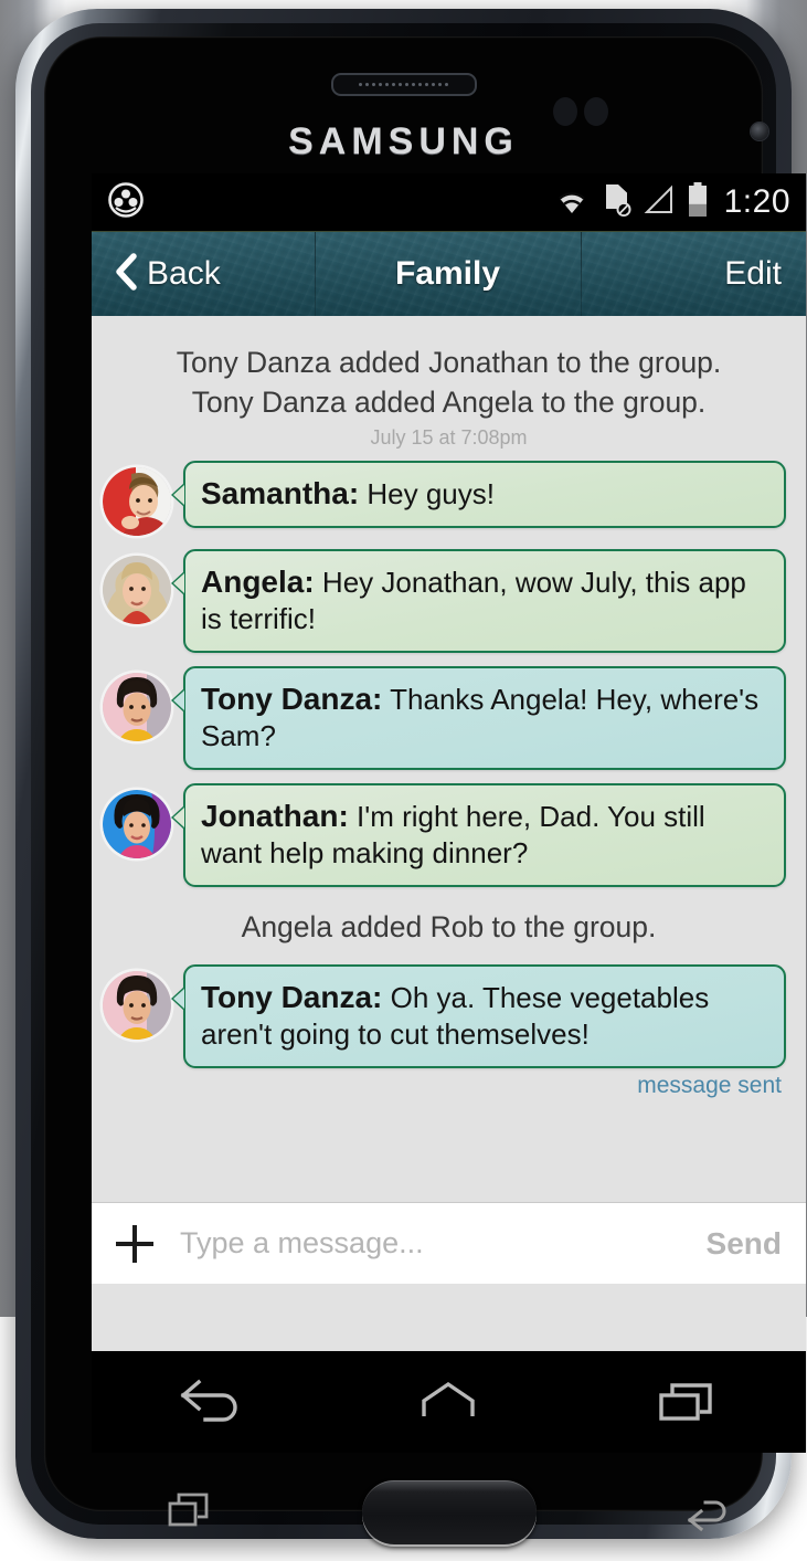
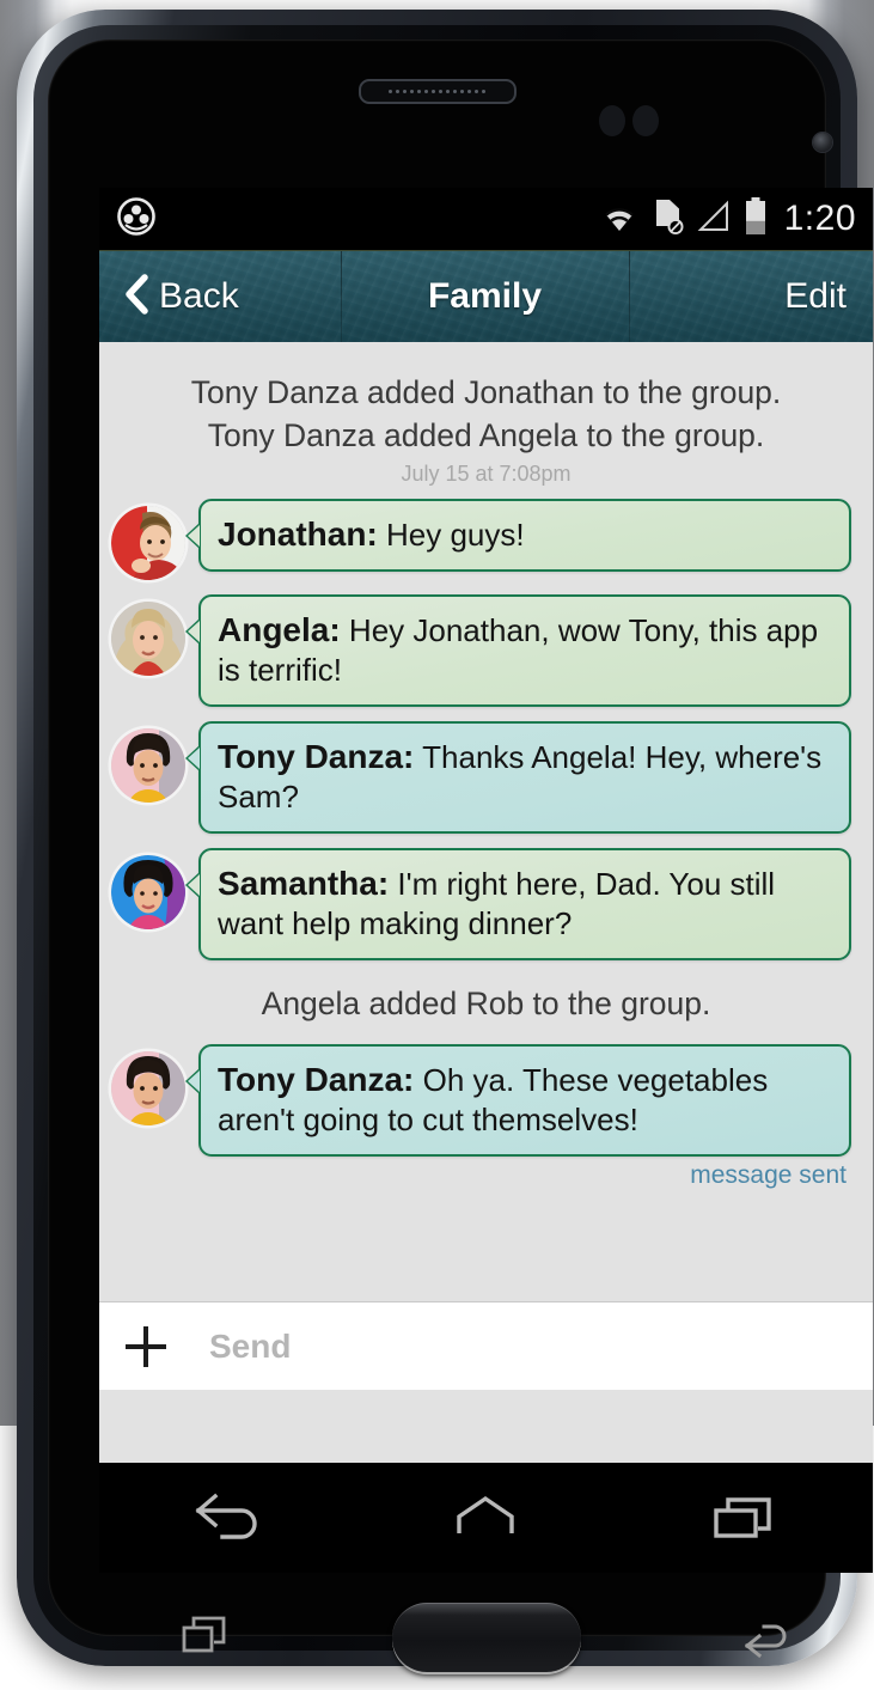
- SAMSUNG
  1:20
  Back
  Family
  Edit
  Tony Danza added Jonathan to the group.
  Tony Danza added Angela to the group.
  July 15 at 7:08pm
- Samantha: Hey guys!
+ Jonathan: Hey guys!
- Angela: Hey Jonathan, wow July, this app is terrific!
+ Angela: Hey Jonathan, wow Tony, this app is terrific!
  Tony Danza: Thanks Angela! Hey, where's Sam?
- Jonathan: I'm right here, Dad. You still want help making dinner?
+ Samantha: I'm right here, Dad. You still want help making dinner?
  Angela added Rob to the group.
  Tony Danza: Oh ya. These vegetables aren't going to cut themselves!
  message sent
- Type a message...
  Send
